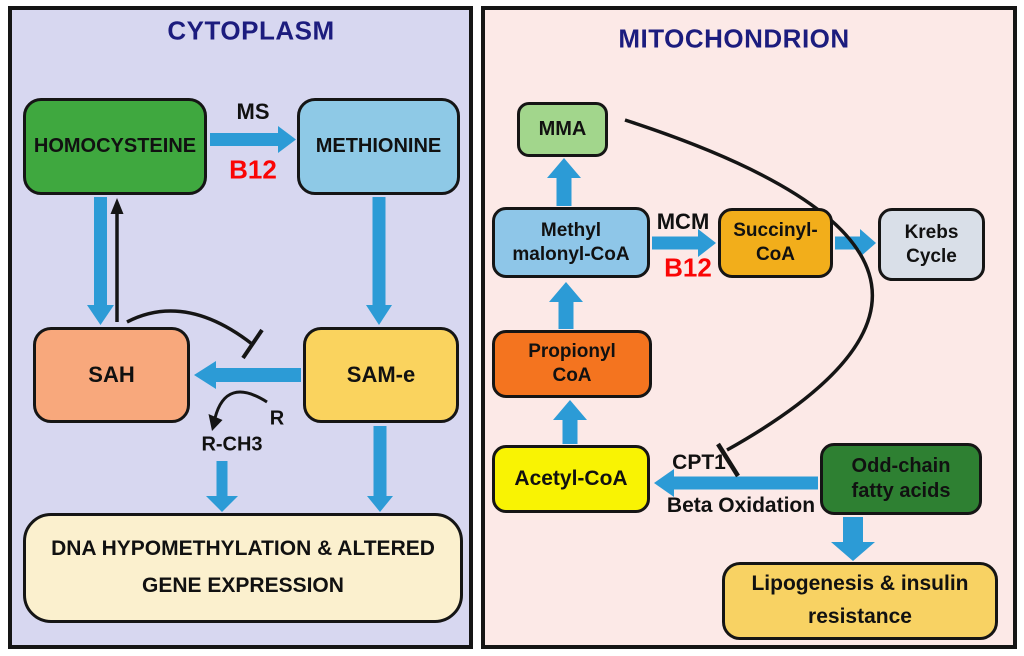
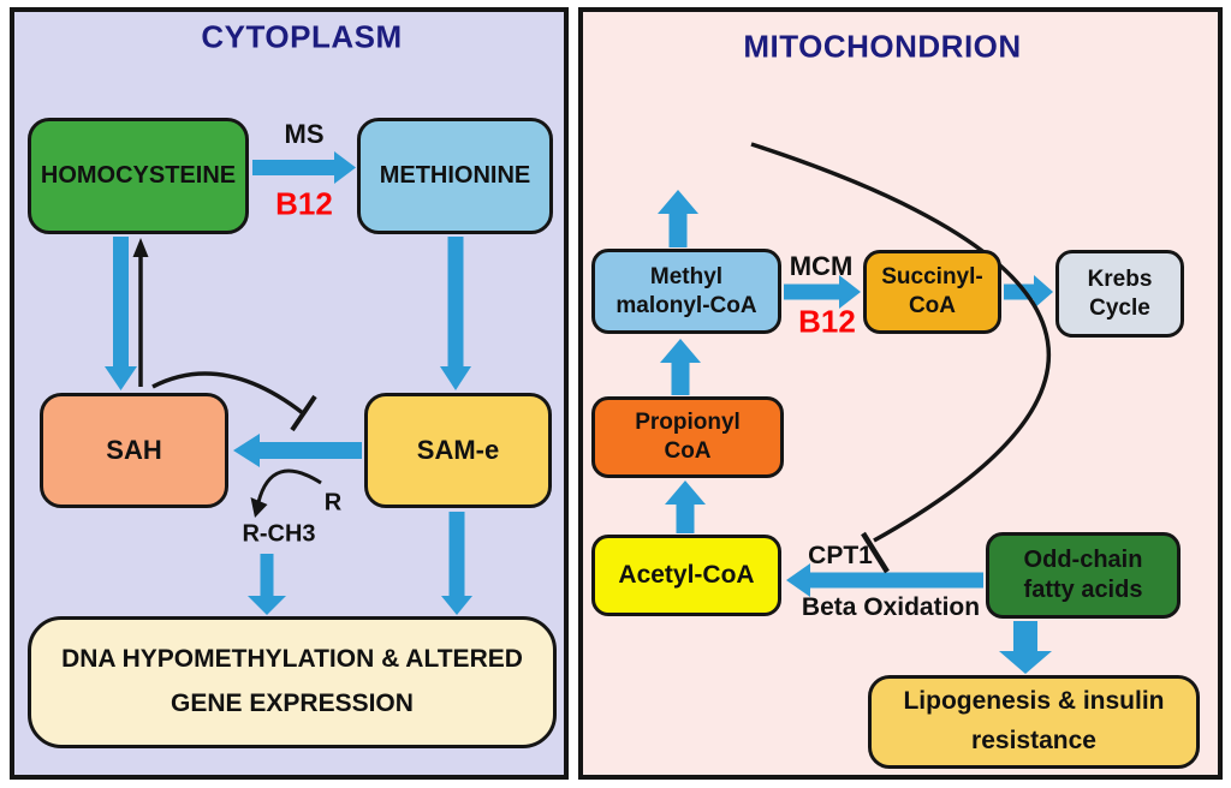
  CYTOPLASM
  MITOCHONDRION
  HOMOCYSTEINE
  METHIONINE
  SAH
  SAM-e
  DNA HYPOMETHYLATION & ALTERED
  GENE EXPRESSION
  MS
  B12
  R
  R-CH3
- MMA
  Methyl
  malonyl-CoA
  Succinyl-
  CoA
  Krebs
  Cycle
  Propionyl
  CoA
  Acetyl-CoA
  Odd-chain
  fatty acids
  Lipogenesis & insulin
  resistance
  MCM
  B12
  CPT1
  Beta Oxidation
